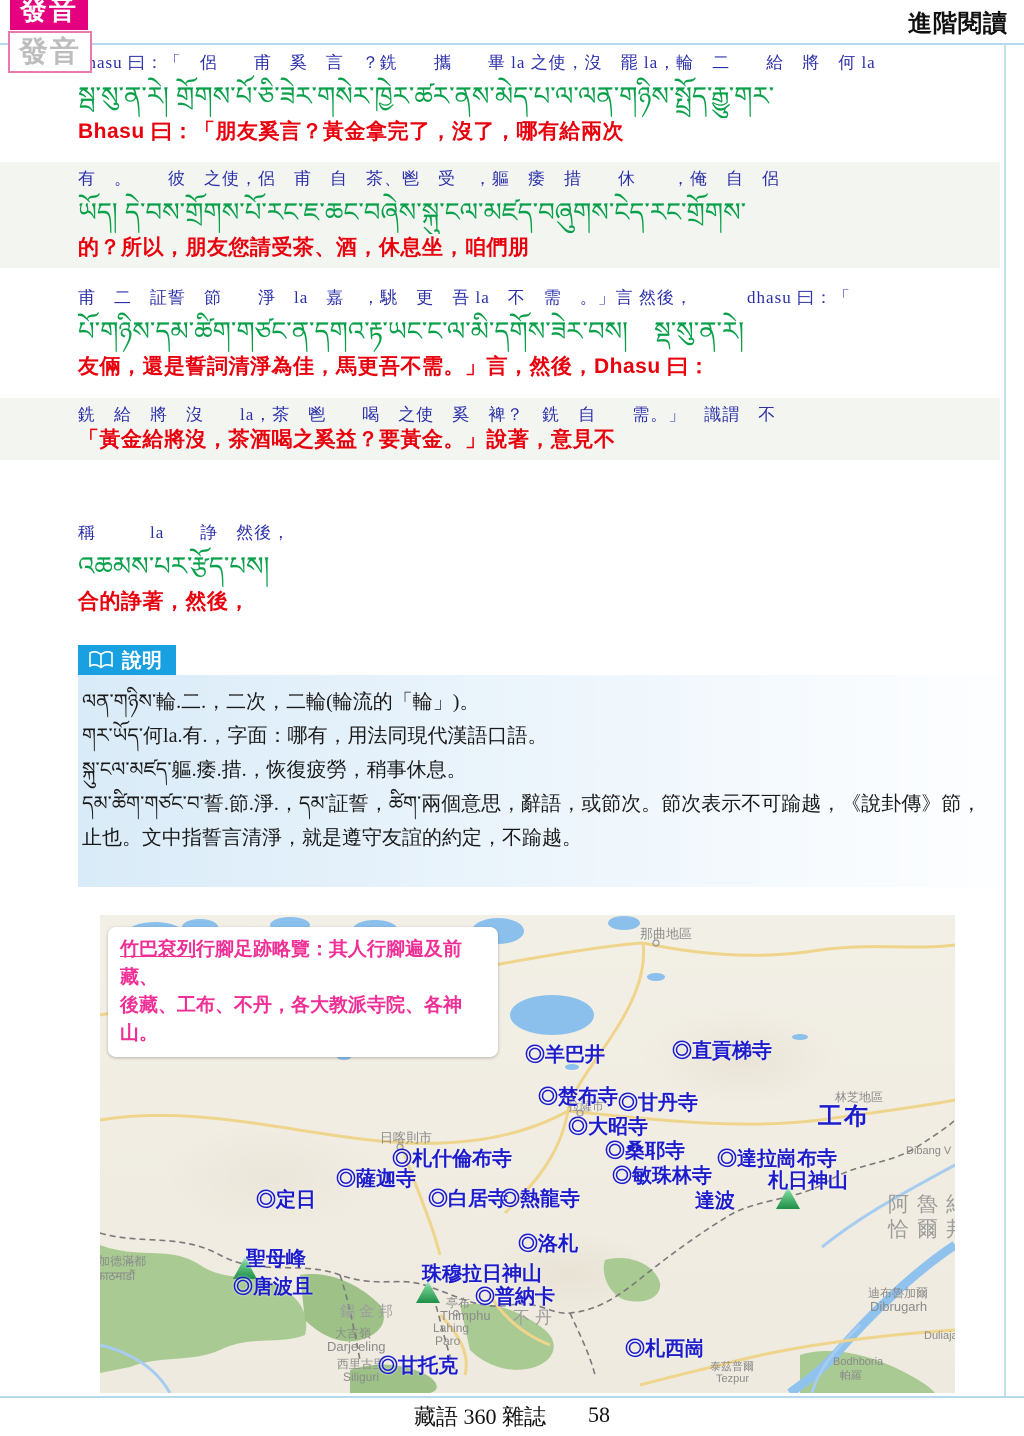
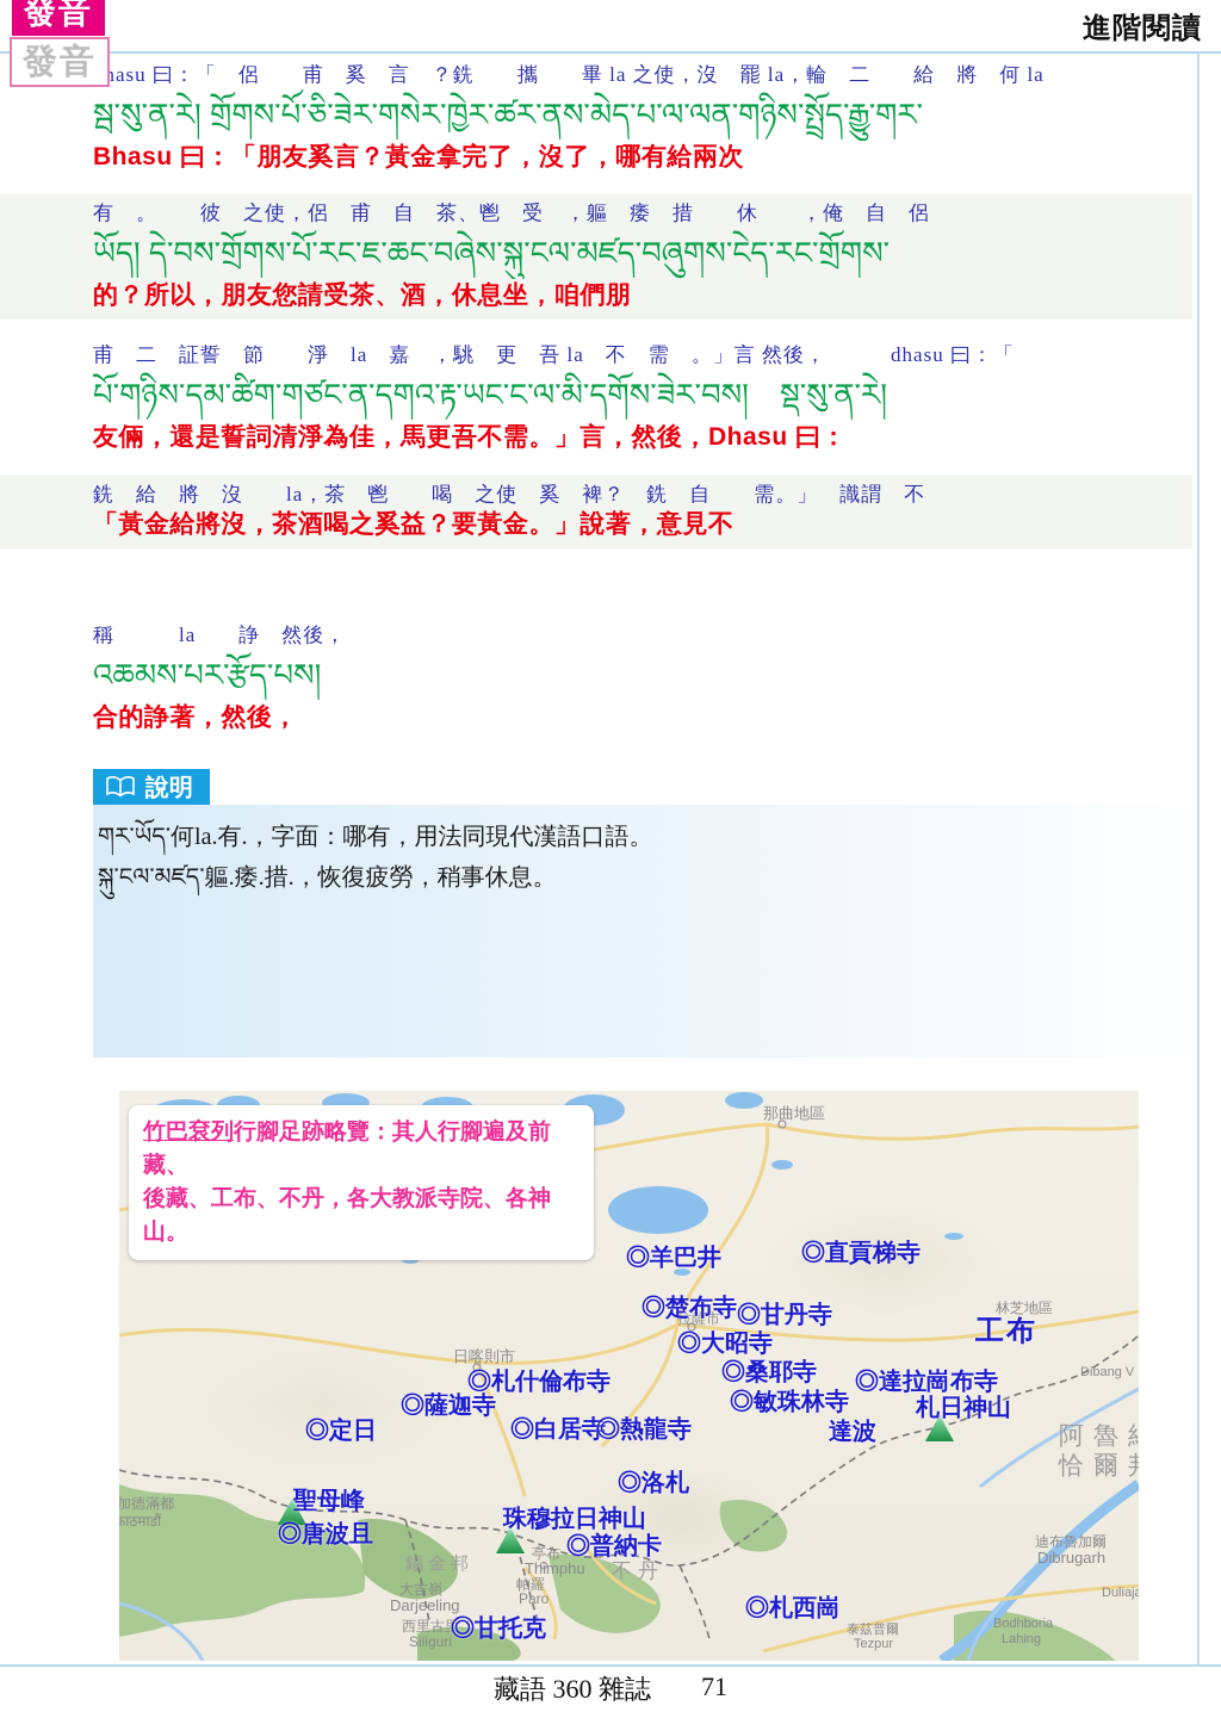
  發音
  發音
  進階閱讀
  hasu 曰：「 侶 甫 奚 言 ？銑 攜 畢 la 之使，沒 罷 la，輪 二 給 將 何 la
  སྦ་སུ་ན་རེ། གྲོགས་པོ་ཅི་ཟེར་གསེར་ཁྱེར་ཚར་ནས་མེད་པ་ལ་ལན་གཉིས་སྤྲོད་རྒྱུ་གར་
  Bhasu 曰：「朋友奚言？黃金拿完了，沒了，哪有給兩次
  有 。 彼 之使，侶 甫 自 茶、鬯 受 ，軀 痿 措 休 ，俺 自 侶
  ཡོད། དེ་བས་གྲོགས་པོ་རང་ཇ་ཆང་བཞེས་སྐུ་ངལ་མཛད་བཞུགས་ངེད་རང་གྲོགས་
  的？所以，朋友您請受茶、酒，休息坐，咱們朋
  甫 二 証誓 節 淨 la 嘉 ，駣 更 吾 la 不 需 。」言 然後， dhasu 曰：「
  པོ་གཉིས་དམ་ཚིག་གཙང་ན་དགའ་རྟ་ཡང་ང་ལ་མི་དགོས་ཟེར་བས། སྡ་སུ་ན་རེ།
  友倆，還是誓詞清淨為佳，馬更吾不需。」言，然後，Dhasu 曰：
  銑 給 將 沒 la，茶 鬯 喝 之使 奚 裨？ 銑 自 需。」 識謂 不
  「黃金給將沒，茶酒喝之奚益？要黃金。」說著，意見不
  稱 la 諍 然後，
  འཆམས་པར་རྩོད་པས།
  合的諍著，然後，
  說明
- ལན་གཉིས་輪.二.，二次，二輪(輪流的「輪」)。
  གར་ཡོད་何la.有.，字面：哪有，用法同現代漢語口語。
  སྐུ་ངལ་མཛད་軀.痿.措.，恢復疲勞，稍事休息。
- དམ་ཚིག་གཙང་བ་誓.節.淨.，དམ་証誓，ཚིག་兩個意思，辭語，或節次。節次表示不可踰越，《說卦傳》節，止也。文中指誓言清淨，就是遵守友誼的約定，不踰越。
  竹巴袞列行腳足跡略覽：其人行腳遍及前藏、
  後藏、工布、不丹，各大教派寺院、各神山。
  ◎羊巴井
  ◎直貢梯寺
  ◎楚布寺
  ◎甘丹寺
  ◎大昭寺
  ◎桑耶寺
  ◎敏珠林寺
  ◎達拉崗布寺
  ◎札什倫布寺
  ◎薩迦寺
  ◎定日
  ◎白居寺
  ◎熱龍寺
  ◎洛札
  ◎唐波且
  ◎普納卡
  ◎甘托克
  ◎札西崗
  工布
  札日神山
  達波
  聖母峰
  珠穆拉日神山
  那曲地區
  日喀則市
  拉薩市
  林芝地區
  Dibang V
  迪布魯加爾
  Dibrugarh
  Duliaja
  Bodhboria
- 帕羅
+ Lahing
  泰茲普爾
  Tezpur
  不丹
  亭布
  Thimphu
- Lahing
+ 帕羅
  Paro
  錫金邦
  大吉嶺
  Darjeeling
  西里古里
  Siliguri
  加德滿都
  काठमाडौं
  藏語 360 雜誌
- 58
+ 71
